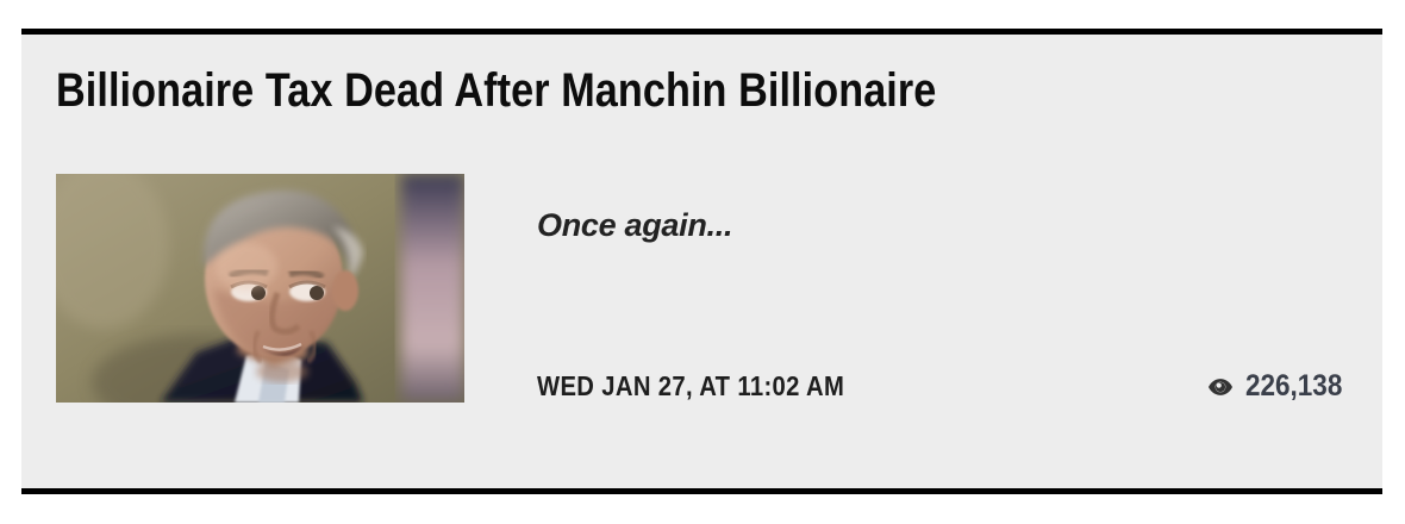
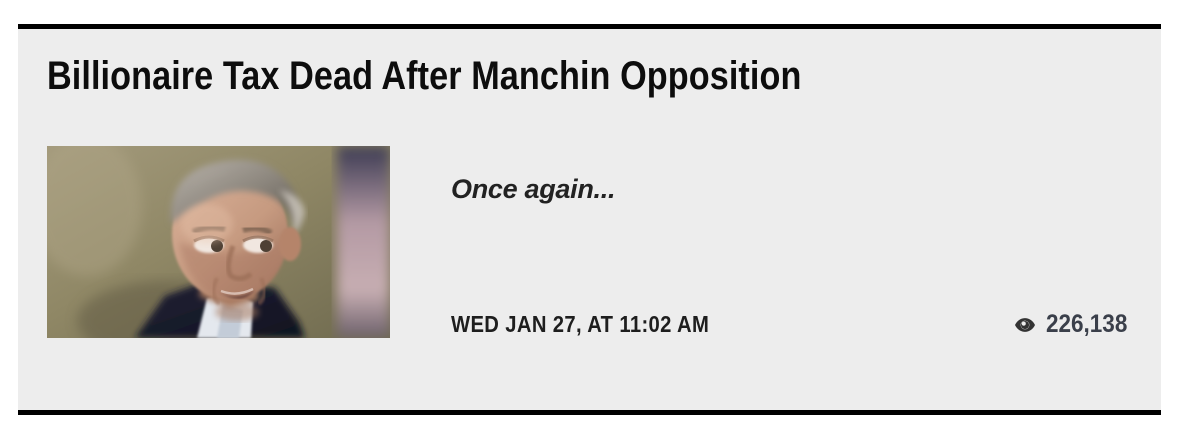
- Billionaire Tax Dead After Manchin Billionaire
+ Billionaire Tax Dead After Manchin Opposition
  Once again...
  WED JAN 27, AT 11:02 AM
  226,138
